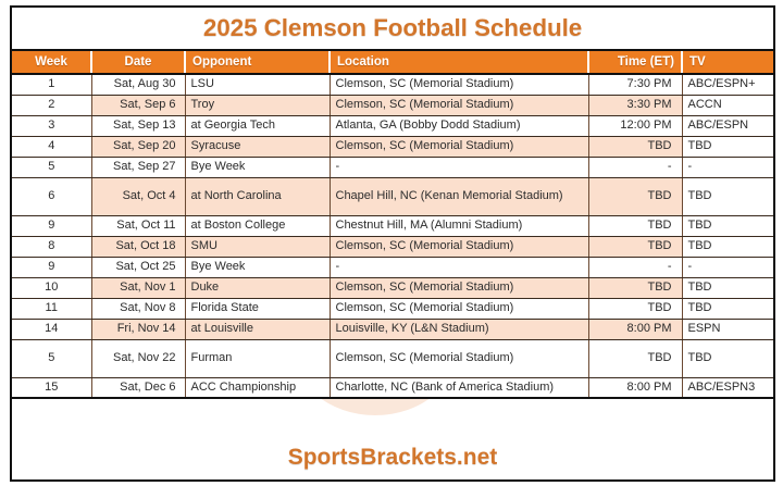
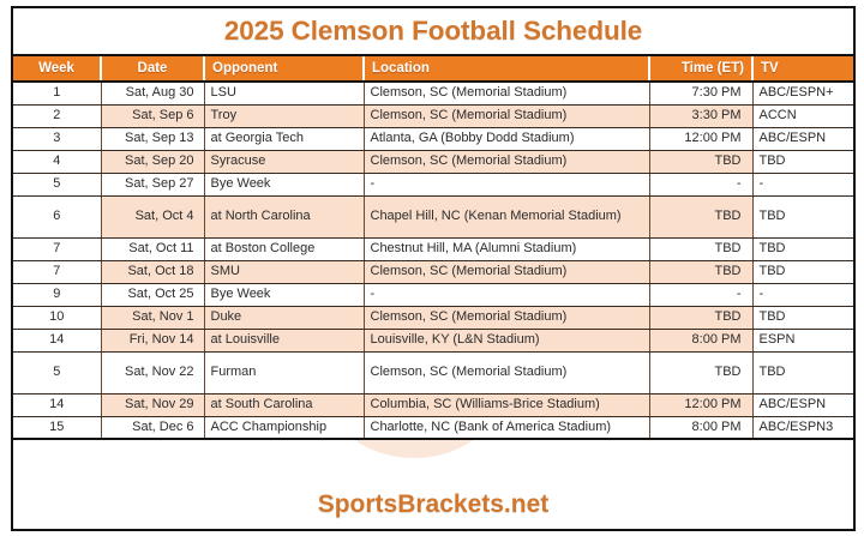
  2025 Clemson Football Schedule
  Week	Date	Opponent	Location	Time (ET)	TV
  1	Sat, Aug 30	LSU	Clemson, SC (Memorial Stadium)	7:30 PM	ABC/ESPN+
  2	Sat, Sep 6	Troy	Clemson, SC (Memorial Stadium)	3:30 PM	ACCN
  3	Sat, Sep 13	at Georgia Tech	Atlanta, GA (Bobby Dodd Stadium)	12:00 PM	ABC/ESPN
  4	Sat, Sep 20	Syracuse	Clemson, SC (Memorial Stadium)	TBD	TBD
  5	Sat, Sep 27	Bye Week	-	-	-
  6	Sat, Oct 4	at North Carolina	Chapel Hill, NC (Kenan Memorial Stadium)	TBD	TBD
- 9	Sat, Oct 11	at Boston College	Chestnut Hill, MA (Alumni Stadium)	TBD	TBD
+ 7	Sat, Oct 11	at Boston College	Chestnut Hill, MA (Alumni Stadium)	TBD	TBD
- 8	Sat, Oct 18	SMU	Clemson, SC (Memorial Stadium)	TBD	TBD
+ 7	Sat, Oct 18	SMU	Clemson, SC (Memorial Stadium)	TBD	TBD
  9	Sat, Oct 25	Bye Week	-	-	-
  10	Sat, Nov 1	Duke	Clemson, SC (Memorial Stadium)	TBD	TBD
- 11	Sat, Nov 8	Florida State	Clemson, SC (Memorial Stadium)	TBD	TBD
  14	Fri, Nov 14	at Louisville	Louisville, KY (L&N Stadium)	8:00 PM	ESPN
  5	Sat, Nov 22	Furman	Clemson, SC (Memorial Stadium)	TBD	TBD
+ 14	Sat, Nov 29	at South Carolina	Columbia, SC (Williams-Brice Stadium)	12:00 PM	ABC/ESPN
  15	Sat, Dec 6	ACC Championship	Charlotte, NC (Bank of America Stadium)	8:00 PM	ABC/ESPN3
  SportsBrackets.net
